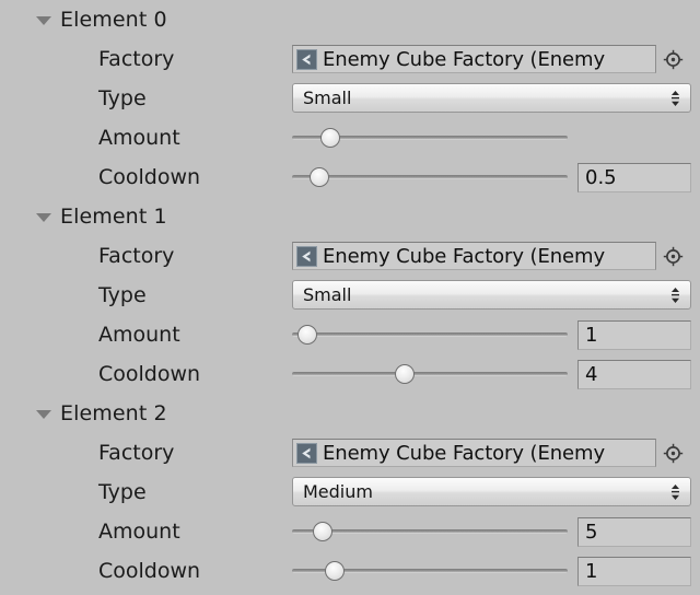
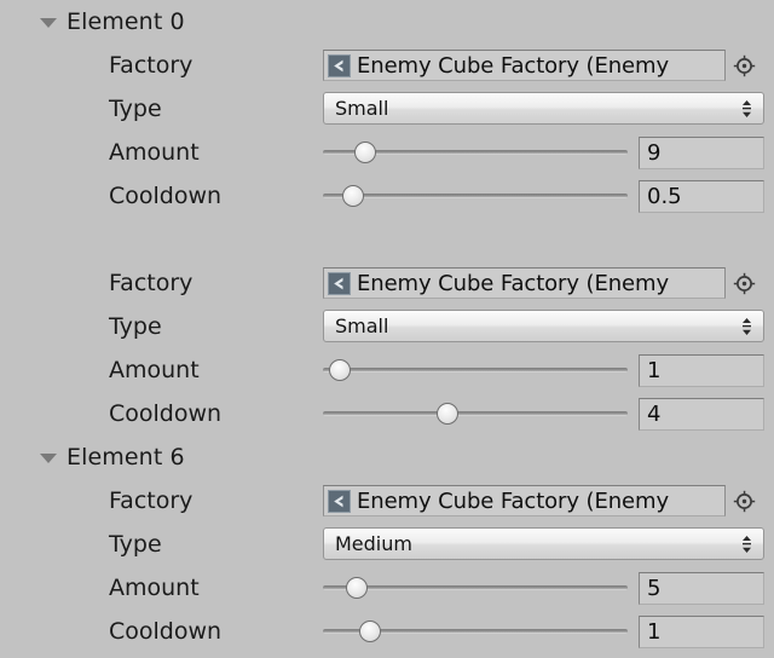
  Element 0
  Factory
  Enemy Cube Factory (Enemy
  Type
  Small
  Amount
+ 9
  Cooldown
  0.5
- Element 1
  Factory
  Enemy Cube Factory (Enemy
  Type
  Small
  Amount
  1
  Cooldown
  4
- Element 2
+ Element 6
  Factory
  Enemy Cube Factory (Enemy
  Type
  Medium
  Amount
  5
  Cooldown
  1
